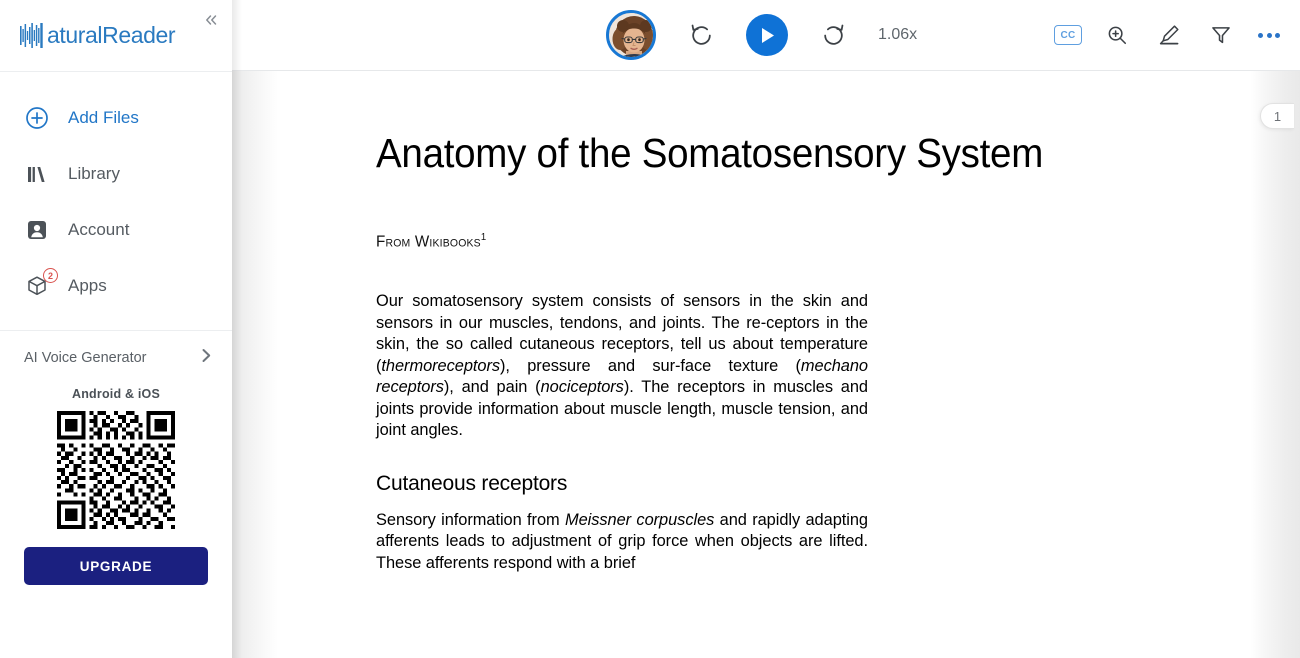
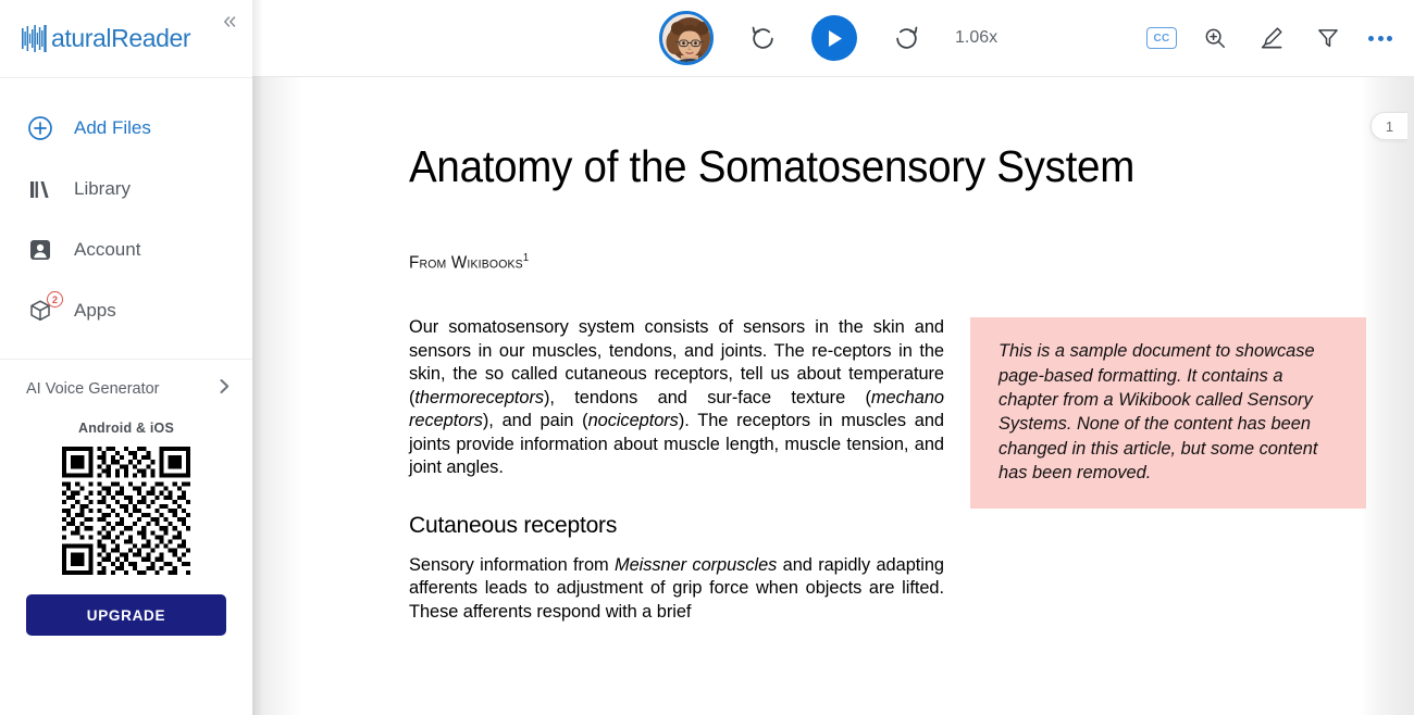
  aturalReader
  Add Files
  Library
  Account
  2
  Apps
  AI Voice Generator
  Android & iOS
  UPGRADE
  1.06x
  CC
  Anatomy of the Somatosensory System
  From Wikibooks1
- Our somatosensory system consists of sensors in the skin and sensors in our muscles, tendons, and joints. The re-ceptors in the skin, the so called cutaneous receptors, tell us about temperature (thermoreceptors), pressure and sur-face texture (mechano receptors), and pain (nociceptors). The receptors in muscles and joints provide information about muscle length, muscle tension, and joint angles.
+ Our somatosensory system consists of sensors in the skin and sensors in our muscles, tendons, and joints. The re-ceptors in the skin, the so called cutaneous receptors, tell us about temperature (thermoreceptors), tendons and sur-face texture (mechano receptors), and pain (nociceptors). The receptors in muscles and joints provide information about muscle length, muscle tension, and joint angles.
  Cutaneous receptors
  Sensory information from Meissner corpuscles and rapidly adapting afferents leads to adjustment of grip force when objects are lifted. These afferents respond with a brief
+ This is a sample document to showcase page-based formatting. It contains a chapter from a Wikibook called Sensory Systems. None of the content has been changed in this article, but some content has been removed.
  1
